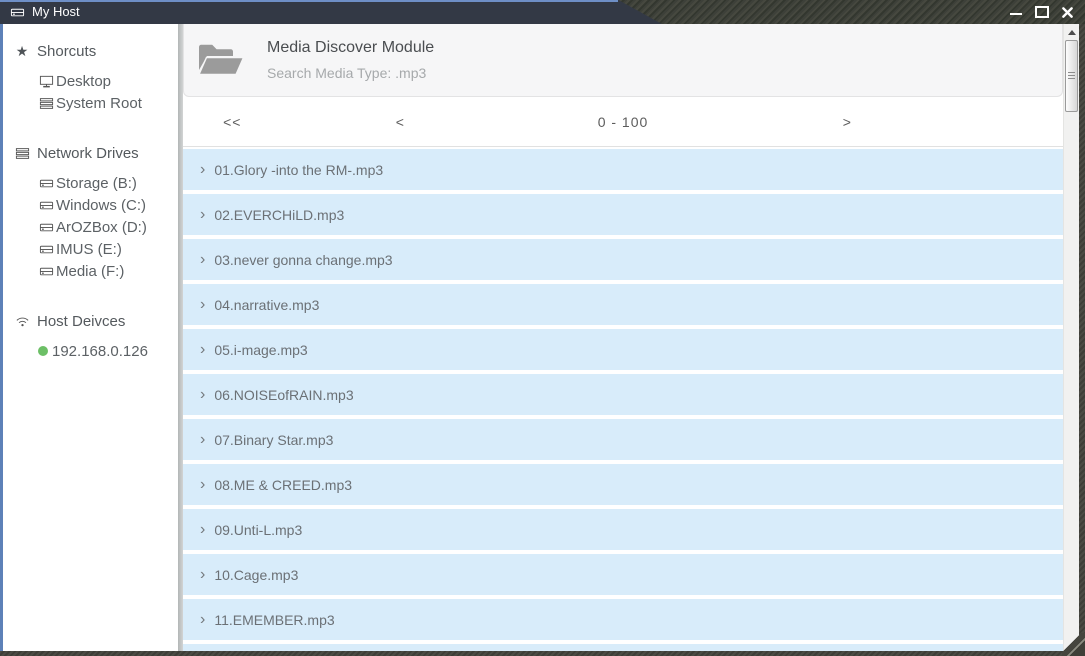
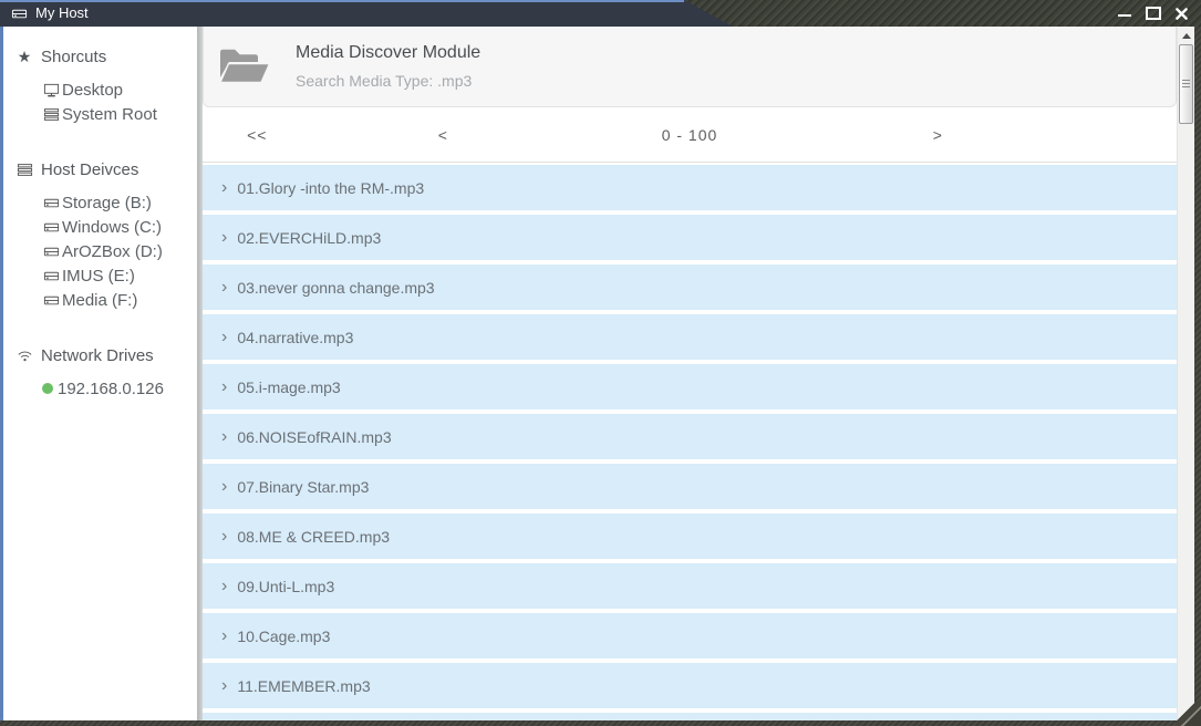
  My Host
  ★
  Shorcuts
  Desktop
  System Root
- Network Drives
+ Host Deivces
  Storage (B:)
  Windows (C:)
  ArOZBox (D:)
  IMUS (E:)
  Media (F:)
- Host Deivces
+ Network Drives
  192.168.0.126
  Media Discover Module
  Search Media Type: .mp3
  <<
  <
  0 - 100
  >
  ›
  01.Glory -into the RM-.mp3
  ›
  02.EVERCHiLD.mp3
  ›
  03.never gonna change.mp3
  ›
  04.narrative.mp3
  ›
  05.i-mage.mp3
  ›
  06.NOISEofRAIN.mp3
  ›
  07.Binary Star.mp3
  ›
  08.ME & CREED.mp3
  ›
  09.Unti-L.mp3
  ›
  10.Cage.mp3
  ›
  11.EMEMBER.mp3
